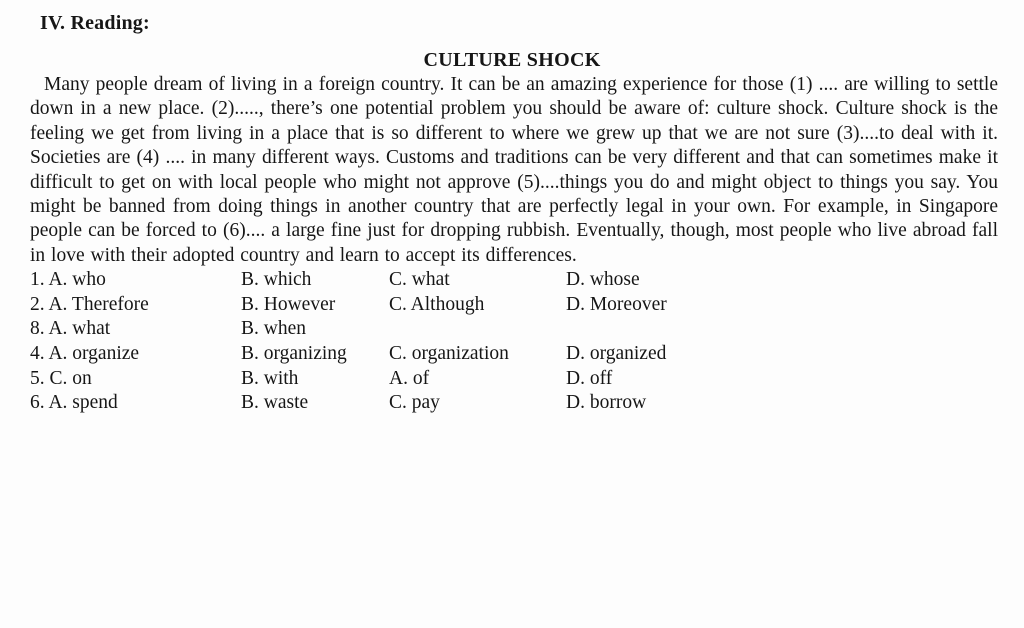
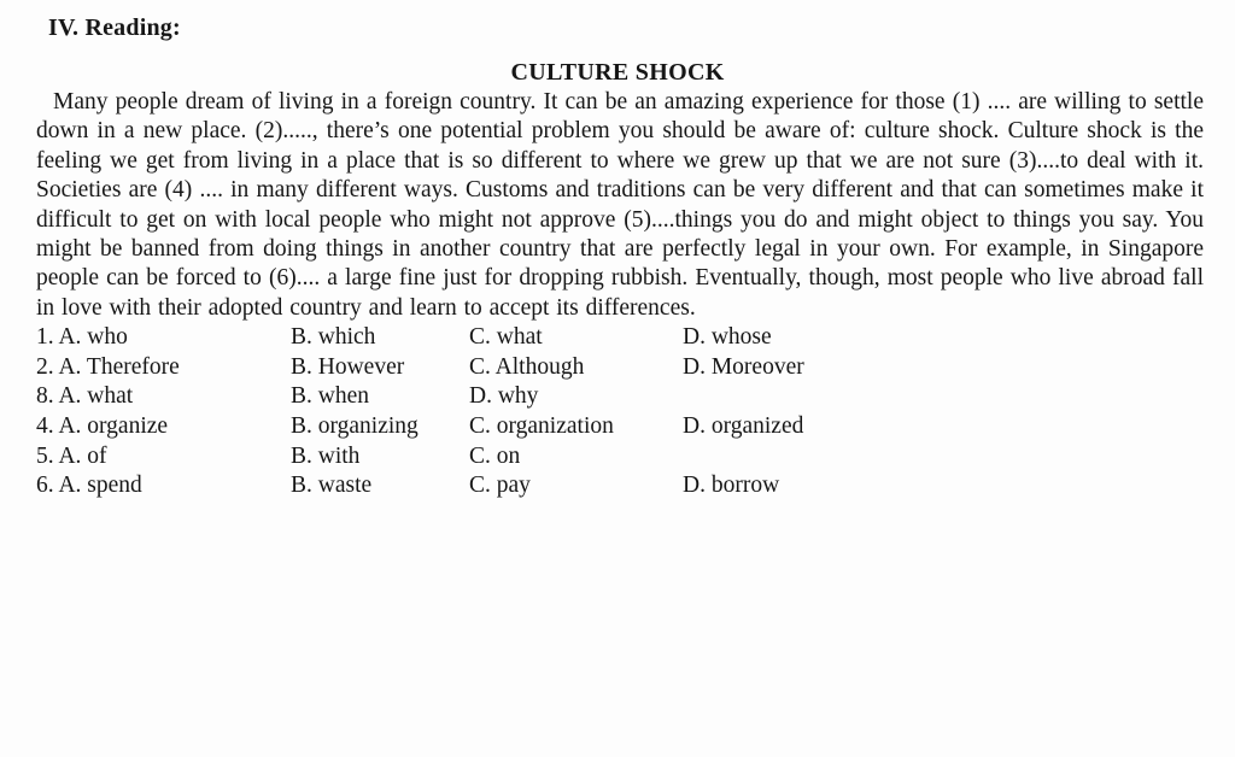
  IV. Reading:
  CULTURE SHOCK
  Many people dream of living in a foreign country. It can be an amazing experience for those (1) .... are willing to settle down in a new place. (2)....., there’s one potential problem you should be aware of: culture shock. Culture shock is the feeling we get from living in a place that is so different to where we grew up that we are not sure (3)....to deal with it. Societies are (4) .... in many different ways. Customs and traditions can be very different and that can sometimes make it difficult to get on with local people who might not approve (5)....things you do and might object to things you say. You might be banned from doing things in another country that are perfectly legal in your own. For example, in Singapore people can be forced to (6).... a large fine just for dropping rubbish. Eventually, though, most people who live abroad fall in love with their adopted country and learn to accept its differences.
  1. A. who
  B. which
  C. what
  D. whose
  2. A. Therefore
  B. However
  C. Although
  D. Moreover
  8. A. what
  B. when
+ D. why
  4. A. organize
  B. organizing
  C. organization
  D. organized
- 5. C. on
+ 5. A. of
  B. with
- A. of
+ C. on
- D. off
  6. A. spend
  B. waste
  C. pay
  D. borrow
